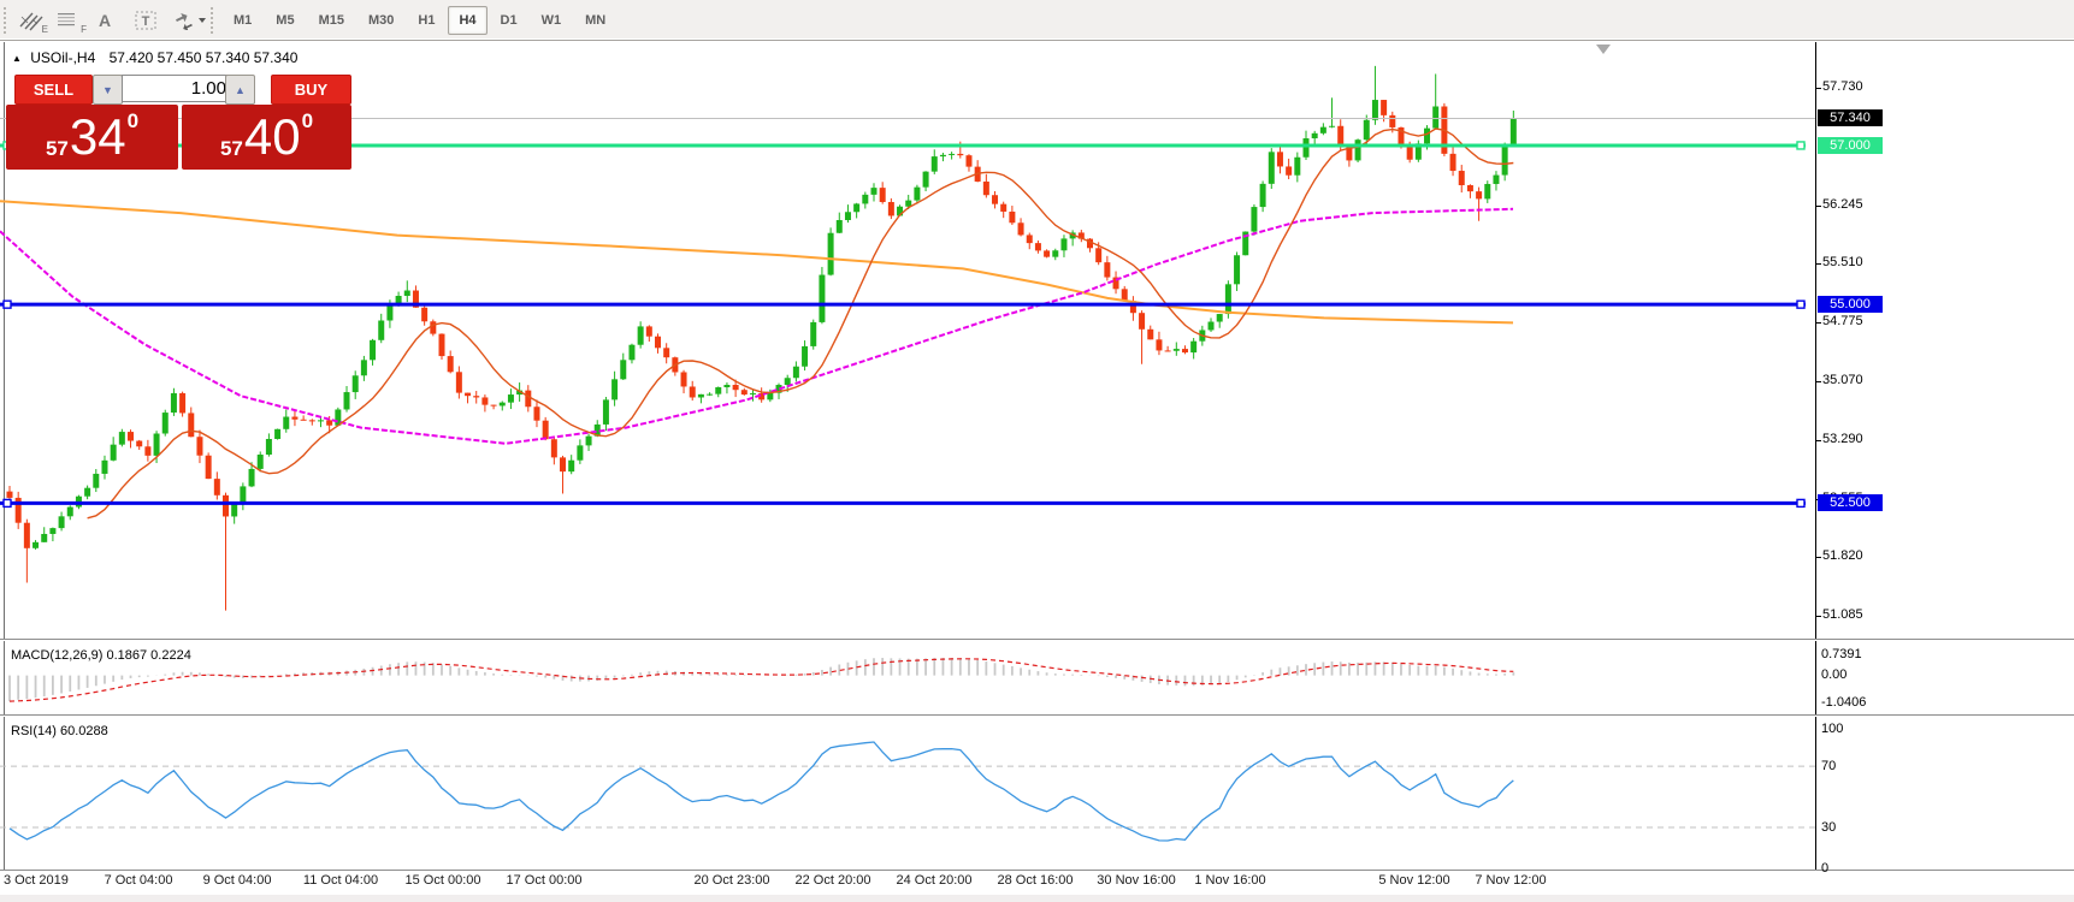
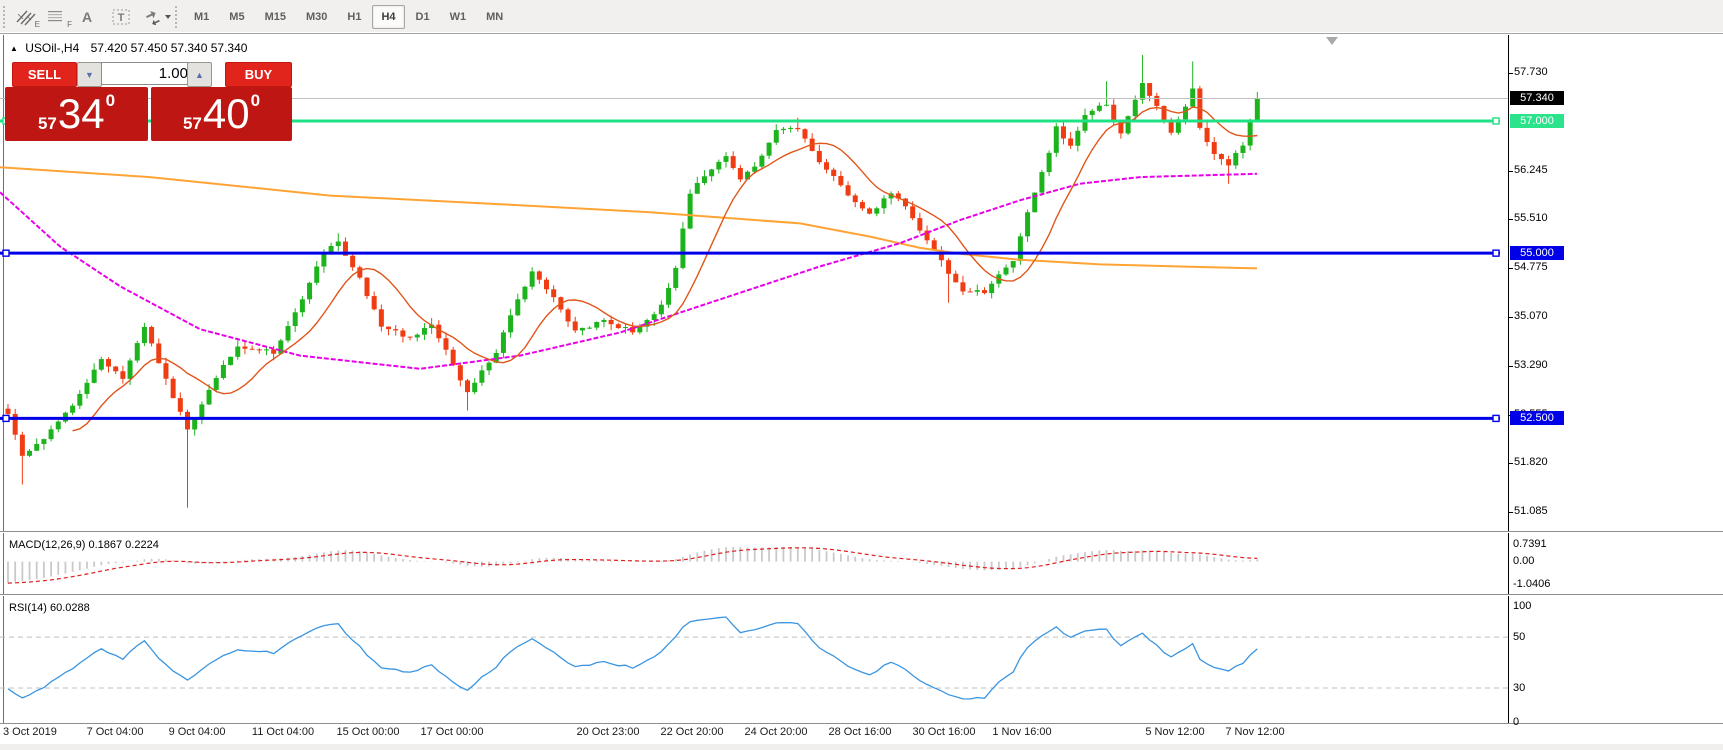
  E
  F
  A
  T
  M1
  M5
  M15
  M30
  H1
  H4
  D1
  W1
  MN
  ▲ USOil-,H4 57.420 57.450 57.340 57.340
  SELL
  ▼
  1.00
  ▲
  BUY
  57
  34
  0
  57
  40
  0
  MACD(12,26,9) 0.1867 0.2224
  RSI(14) 60.0288
  57.730
  56.245
  55.510
  54.775
  35.070
  53.290
  51.820
  51.085
  57.340
  57.000
  55.000
  52.500
  3 Oct 2019
  7 Oct 04:00
  9 Oct 04:00
  11 Oct 04:00
  15 Oct 00:00
  17 Oct 00:00
  20 Oct 23:00
  22 Oct 20:00
  24 Oct 20:00
  28 Oct 16:00
- 30 Nov 16:00
+ 30 Oct 16:00
  1 Nov 16:00
  5 Nov 12:00
  7 Nov 12:00
  0.7391
  0.00
  -1.0406
  100
- 70
+ 50
  30
  0
